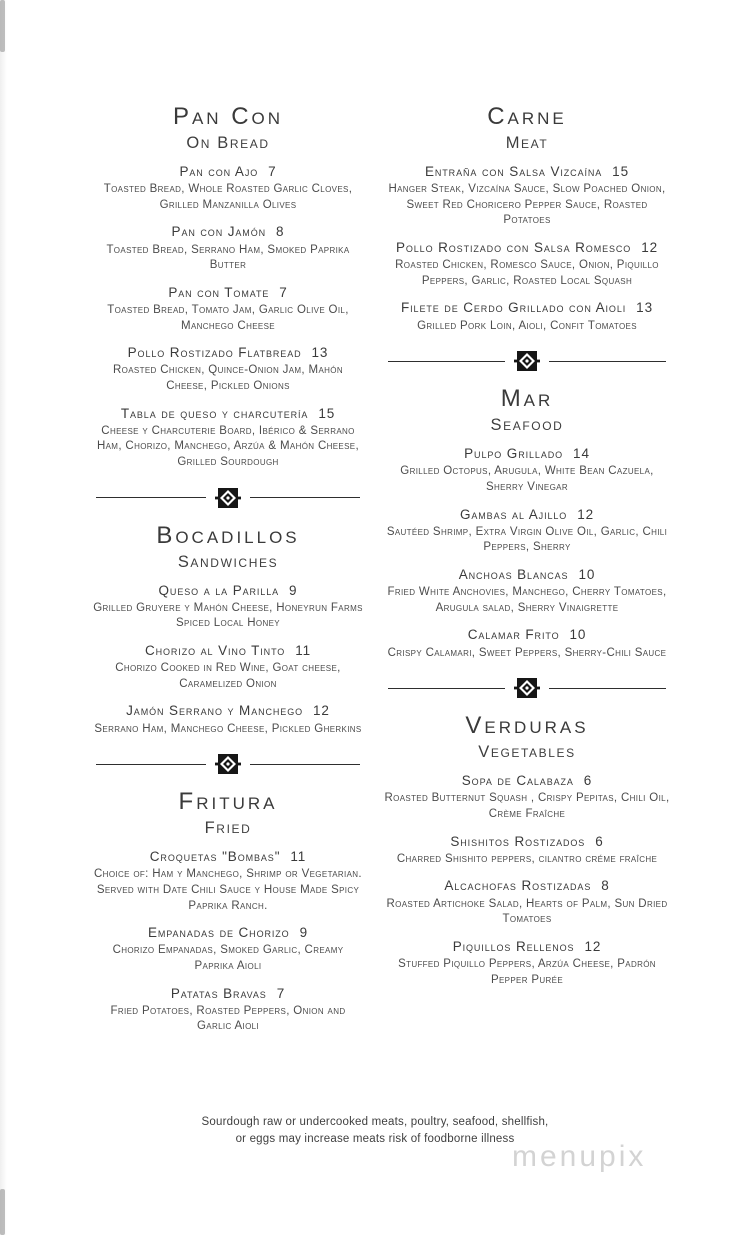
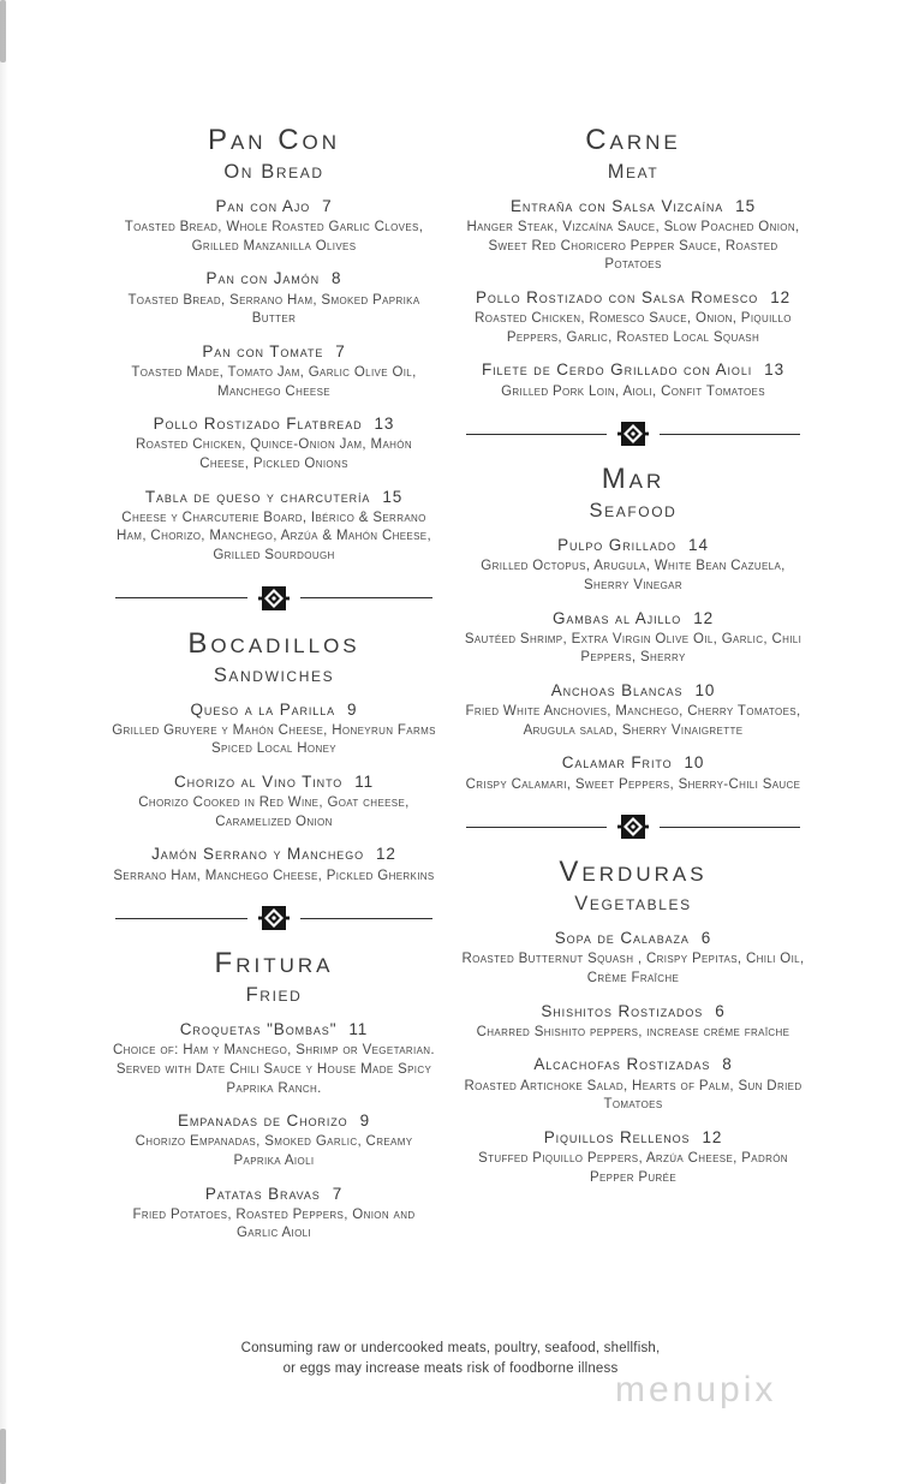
  Pan Con
  On Bread
  Pan con Ajo 7
  Toasted Bread, Whole Roasted Garlic Cloves, Grilled Manzanilla Olives
  Pan con Jamón 8
  Toasted Bread, Serrano Ham, Smoked Paprika Butter
  Pan con Tomate 7
- Toasted Bread, Tomato Jam, Garlic Olive Oil, Manchego Cheese
+ Toasted Made, Tomato Jam, Garlic Olive Oil, Manchego Cheese
  Pollo Rostizado Flatbread 13
  Roasted Chicken, Quince-Onion Jam, Mahón Cheese, Pickled Onions
  Tabla de queso y charcutería 15
  Cheese y Charcuterie Board, Ibérico & Serrano Ham, Chorizo, Manchego, Arzúa & Mahón Cheese, Grilled Sourdough
  Bocadillos
  Sandwiches
  Queso a la Parilla 9
  Grilled Gruyere y Mahón Cheese, Honeyrun Farms Spiced Local Honey
  Chorizo al Vino Tinto 11
  Chorizo Cooked in Red Wine, Goat cheese, Caramelized Onion
  Jamón Serrano y Manchego 12
  Serrano Ham, Manchego Cheese, Pickled Gherkins
  Fritura
  Fried
  Croquetas "Bombas" 11
  Choice of: Ham y Manchego, Shrimp or Vegetarian. Served with Date Chili Sauce y House Made Spicy Paprika Ranch.
  Empanadas de Chorizo 9
  Chorizo Empanadas, Smoked Garlic, Creamy Paprika Aioli
  Patatas Bravas 7
  Fried Potatoes, Roasted Peppers, Onion and Garlic Aioli
  Carne
  Meat
  Entraña con Salsa Vizcaína 15
  Hanger Steak, Vizcaína Sauce, Slow Poached Onion, Sweet Red Choricero Pepper Sauce, Roasted Potatoes
  Pollo Rostizado con Salsa Romesco 12
  Roasted Chicken, Romesco Sauce, Onion, Piquillo Peppers, Garlic, Roasted Local Squash
  Filete de Cerdo Grillado con Aioli 13
  Grilled Pork Loin, Aioli, Confit Tomatoes
  Mar
  Seafood
  Pulpo Grillado 14
  Grilled Octopus, Arugula, White Bean Cazuela, Sherry Vinegar
  Gambas al Ajillo 12
  Sautéed Shrimp, Extra Virgin Olive Oil, Garlic, Chili Peppers, Sherry
  Anchoas Blancas 10
  Fried White Anchovies, Manchego, Cherry Tomatoes, Arugula salad, Sherry Vinaigrette
  Calamar Frito 10
  Crispy Calamari, Sweet Peppers, Sherry-Chili Sauce
  Verduras
  Vegetables
  Sopa de Calabaza 6
  Roasted Butternut Squash , Crispy Pepitas, Chili Oil, Crème Fraîche
  Shishitos Rostizados 6
- Charred Shishito peppers, cilantro créme fraîche
+ Charred Shishito peppers, increase créme fraîche
  Alcachofas Rostizadas 8
  Roasted Artichoke Salad, Hearts of Palm, Sun Dried Tomatoes
  Piquillos Rellenos 12
  Stuffed Piquillo Peppers, Arzúa Cheese, Padrón Pepper Purée
- Sourdough raw or undercooked meats, poultry, seafood, shellfish,
+ Consuming raw or undercooked meats, poultry, seafood, shellfish,
  or eggs may increase meats risk of foodborne illness
  menupix
